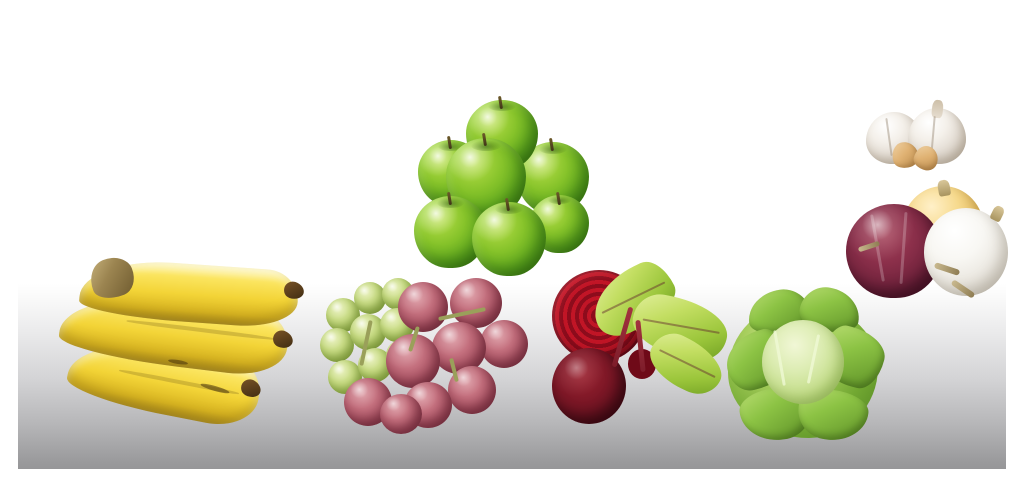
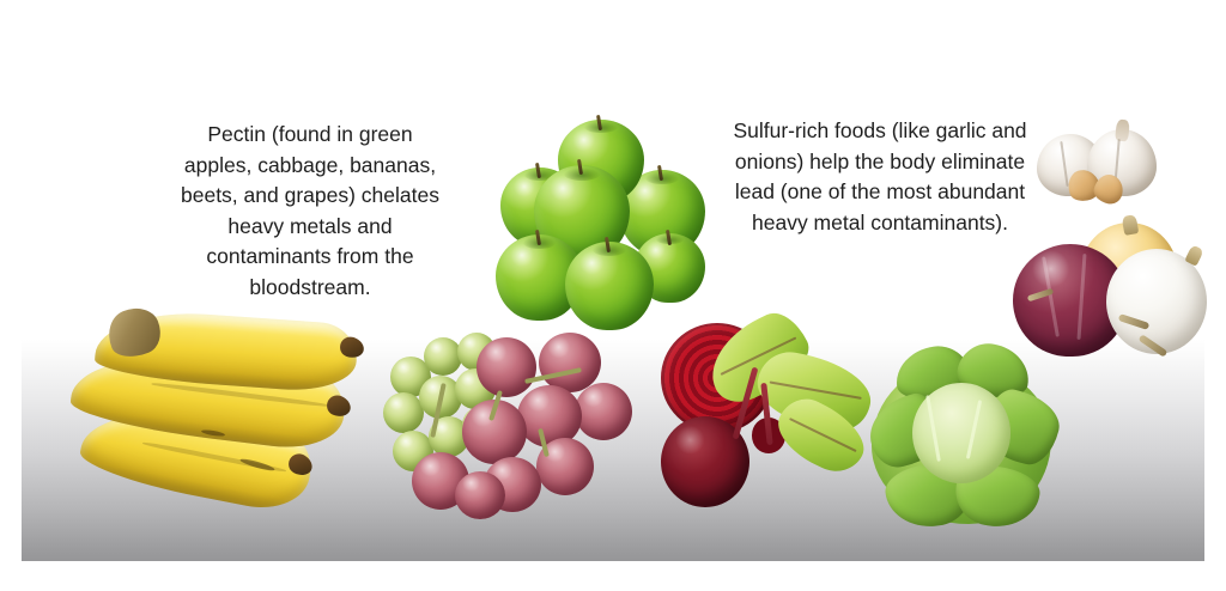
+ Pectin (found in green apples, cabbage, bananas, beets, and grapes) chelates heavy metals and contaminants from the bloodstream.
+ Sulfur-rich foods (like garlic and onions) help the body eliminate lead (one of the most abundant heavy metal contaminants).
